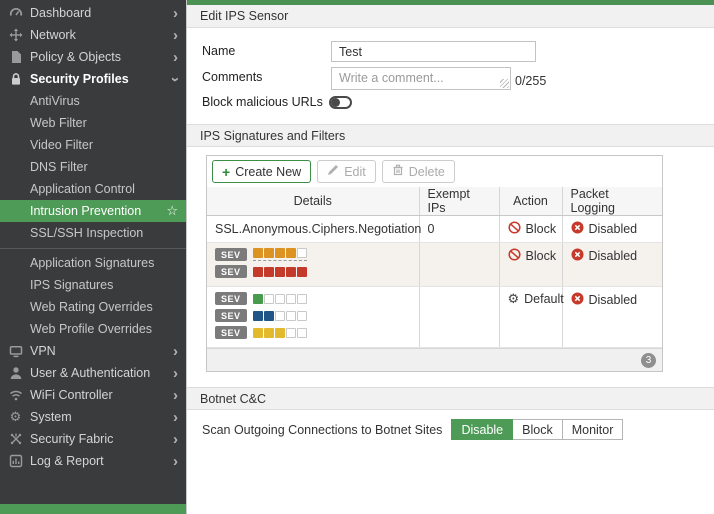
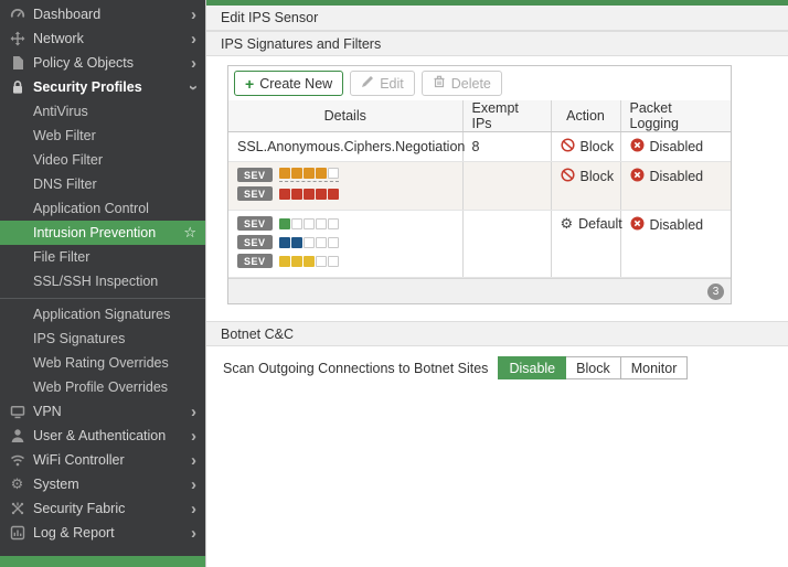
  Dashboard
  ›
  Network
  ›
  Policy & Objects
  ›
  Security Profiles
  AntiVirus
  Web Filter
  Video Filter
  DNS Filter
  Application Control
  Intrusion Prevention
  ☆
+ File Filter
  SSL/SSH Inspection
  Application Signatures
  IPS Signatures
  Web Rating Overrides
  Web Profile Overrides
  VPN
  ›
  User & Authentication
  ›
  WiFi Controller
  ›
  ⚙
  System
  ›
  Security Fabric
  ›
  Log & Report
  ›
  Edit IPS Sensor
- Name
- Test
- Comments
- Write a comment...
- 0/255
- Block malicious URLs
  IPS Signatures and Filters
  +
  Create New
  Edit
  Delete
  Details	Exempt IPs	Action	Packet Logging
- SSL.Anonymous.Ciphers.Negotiation	0	Block	Disabled
+ SSL.Anonymous.Ciphers.Negotiation	8	Block	Disabled
  SEVSEV		Block	Disabled
  SEVSEVSEV		⚙ Default	Disabled
  3
  Botnet C&C
  Scan Outgoing Connections to Botnet Sites
  Disable
  Block
  Monitor
